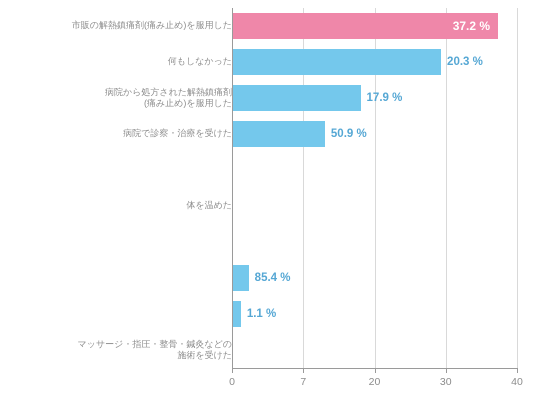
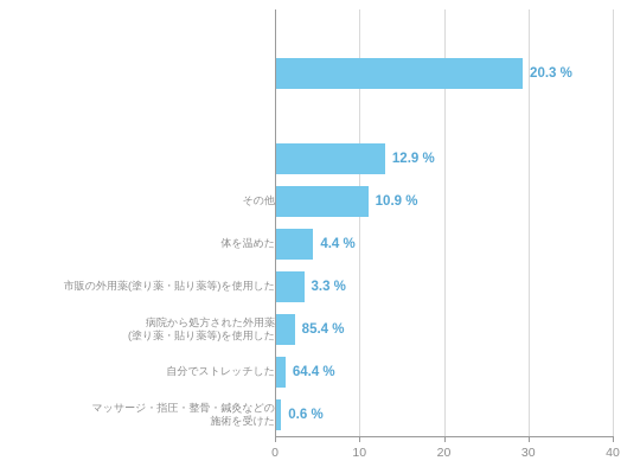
- 市販の解熱鎮痛剤(痛み止め)を服用した
- 37.2 %
- 何もしなかった
  20.3 %
- 病院から処方された解熱鎮痛剤
- (痛み止め)を服用した
- 17.9 %
- 病院で診察・治療を受けた
- 50.9 %
+ 12.9 %
+ その他
+ 10.9 %
  体を温めた
+ 4.4 %
+ 市販の外用薬(塗り薬・貼り薬等)を使用した
+ 3.3 %
+ 病院から処方された外用薬
+ (塗り薬・貼り薬等)を使用した
  85.4 %
+ 自分でストレッチした
- 1.1 %
+ 64.4 %
  マッサージ・指圧・整骨・鍼灸などの
  施術を受けた
+ 0.6 %
  0
- 7
+ 10
  20
  30
  40
